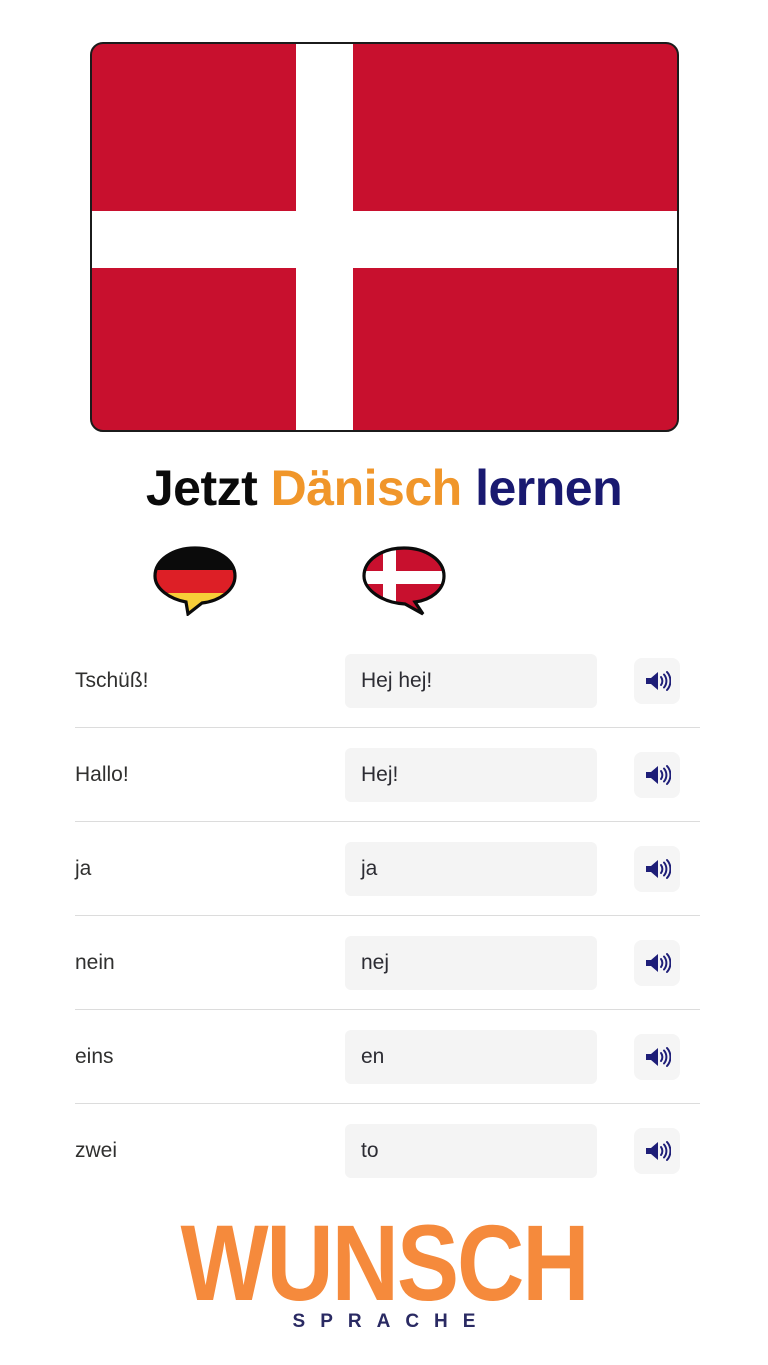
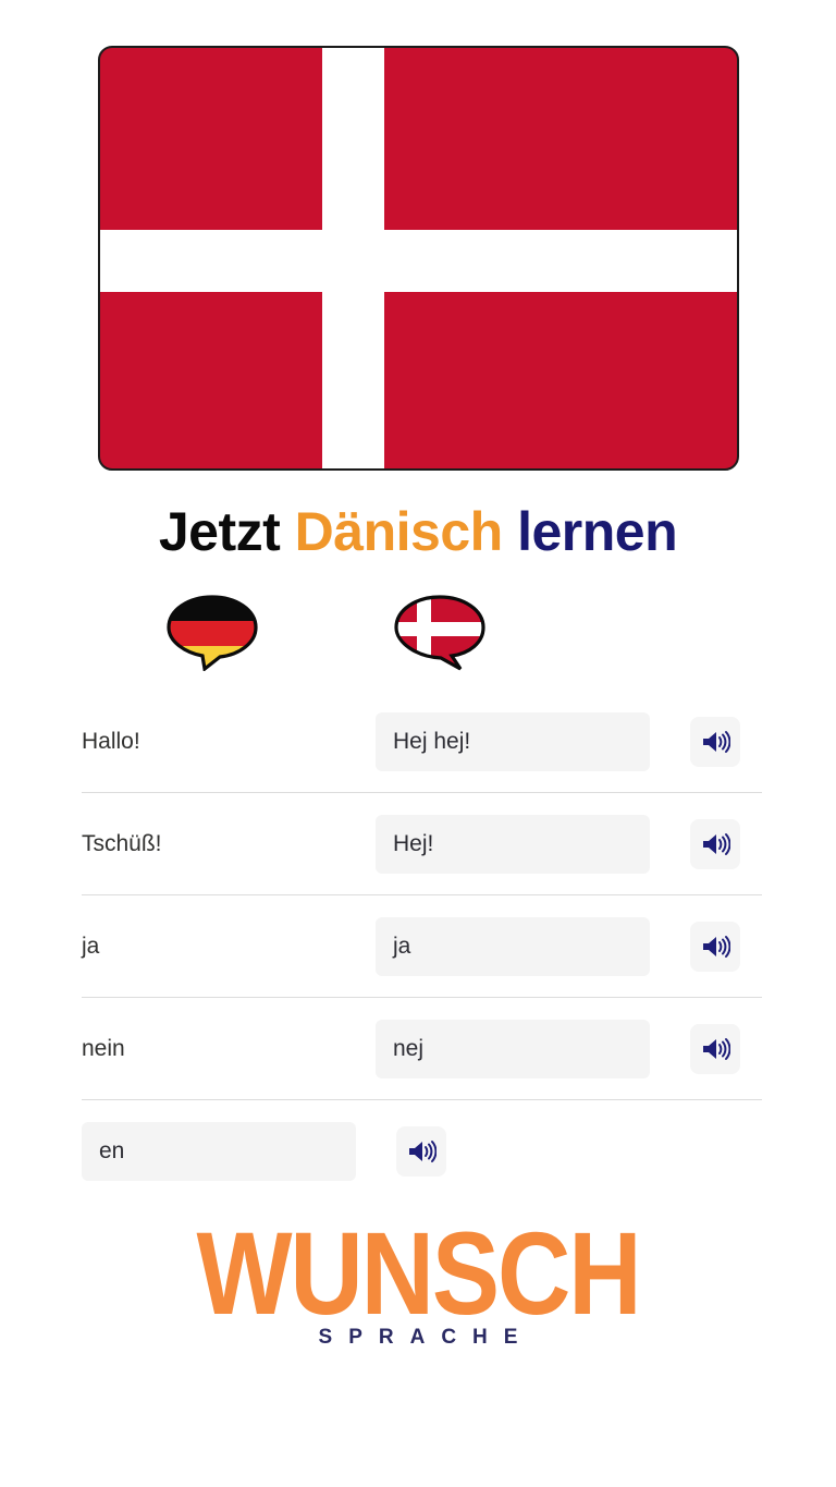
  Jetzt Dänisch lernen
- Tschüß!
+ Hallo!
  Hej hej!
- Hallo!
+ Tschüß!
  Hej!
  ja
  ja
  nein
  nej
- eins
  en
- zwei
- to
  WUNSCH
  SPRACHE
